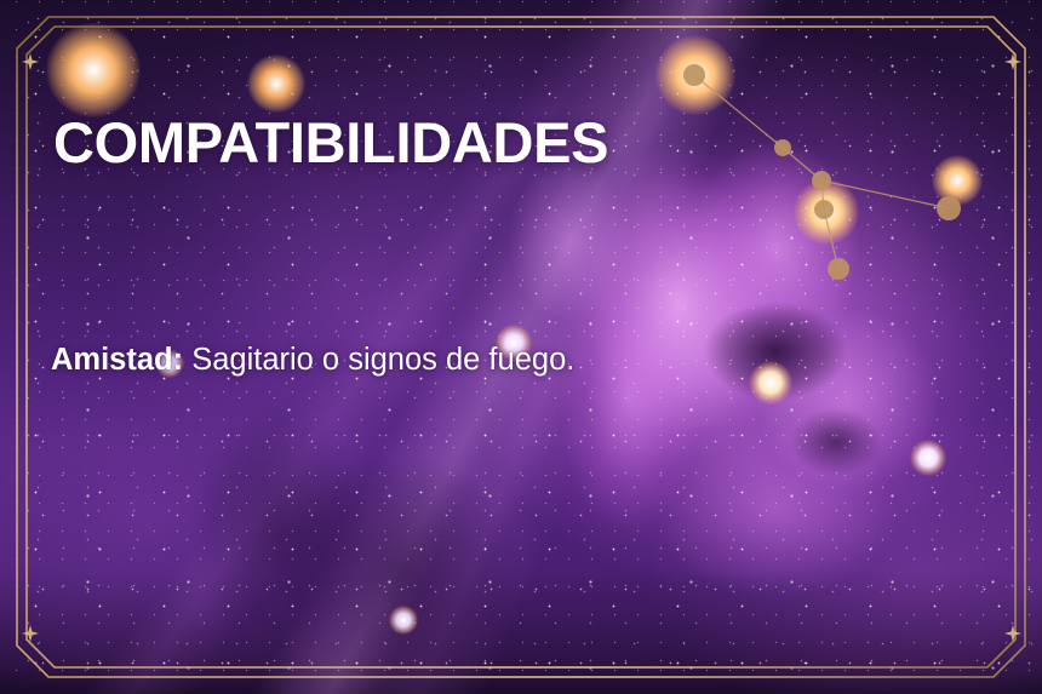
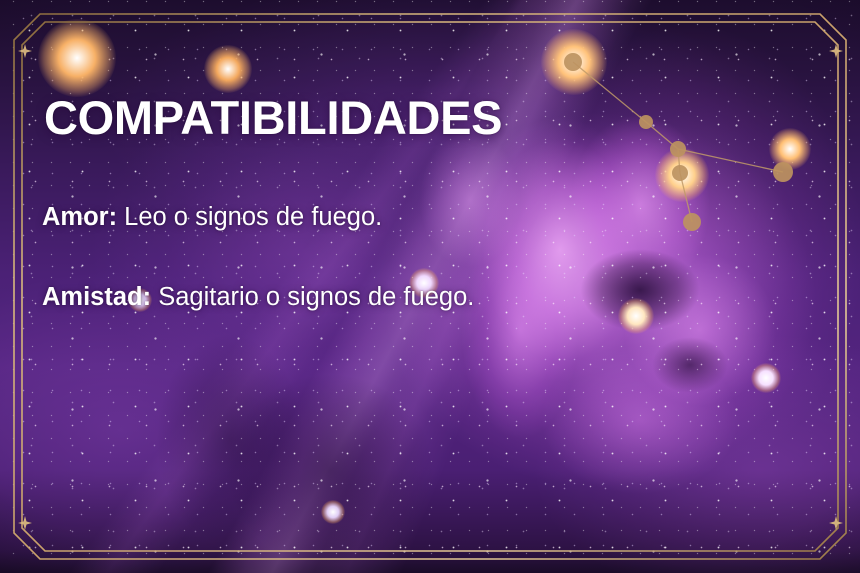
  COMPATIBILIDADES
+ Amor: Leo o signos de fuego.
  Amistad: Sagitario o signos de fuego.
